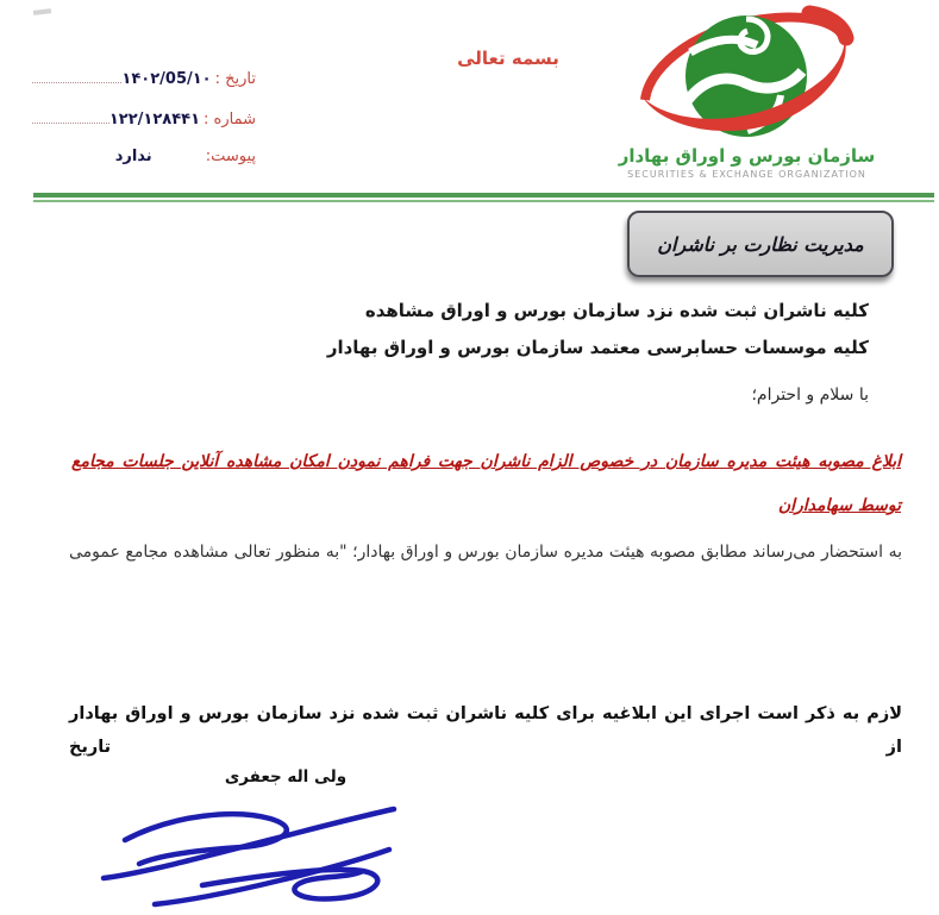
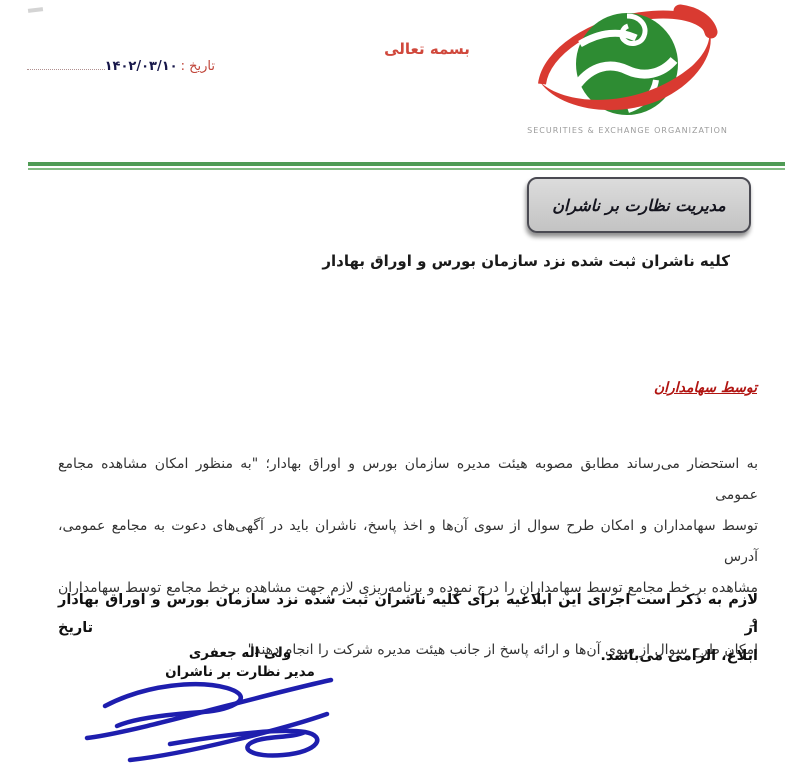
  تاریخ :
- ۱۴۰۲/05/۱۰
+ ۱۴۰۲/۰۳/۱۰
- شماره :
- ۱۲۲/۱۲۸۴۴۱
- پیوست:
- ندارد
  بسمه تعالی
- سازمان بورس و اوراق بهادار
  SECURITIES & EXCHANGE ORGANIZATION
  مدیریت نظارت بر ناشران
- کلیه ناشران ثبت شده نزد سازمان بورس و اوراق مشاهده
+ کلیه ناشران ثبت شده نزد سازمان بورس و اوراق بهادار
- کلیه موسسات حسابرسی معتمد سازمان بورس و اوراق بهادار
- با سلام و احترام؛
- ابلاغ مصوبه هیئت مدیره سازمان در خصوص الزام ناشران جهت فراهم نمودن امکان مشاهده آنلاین جلسات مجامع
  توسط سهامداران
- به استحضار می‌رساند مطابق مصوبه هیئت مدیره سازمان بورس و اوراق بهادار؛ "به منظور تعالی مشاهده مجامع عمومی
+ به استحضار می‌رساند مطابق مصوبه هیئت مدیره سازمان بورس و اوراق بهادار؛ "به منظور امکان مشاهده مجامع عمومی
+ توسط سهامداران و امکان طرح سوال از سوی آن‌ها و اخذ پاسخ، ناشران باید در آگهی‌های دعوت به مجامع عمومی، آدرس
+ مشاهده بر خط مجامع توسط سهامداران را درج نموده و برنامه‌ریزی لازم جهت مشاهده برخط مجامع توسط سهامداران و
+ امکان طرح سوال از سوی آن‌ها و ارائه پاسخ از جانب هیئت مدیره شرکت را انجام دهند".
  لازم به ذکر است اجرای این ابلاغیه برای کلیه ناشران ثبت شده نزد سازمان بورس و اوراق بهادار از تاریخ
+ ابلاغ، الزامی می‌باشد.
  ولی اله جعفری
+ مدیر نظارت بر ناشران
